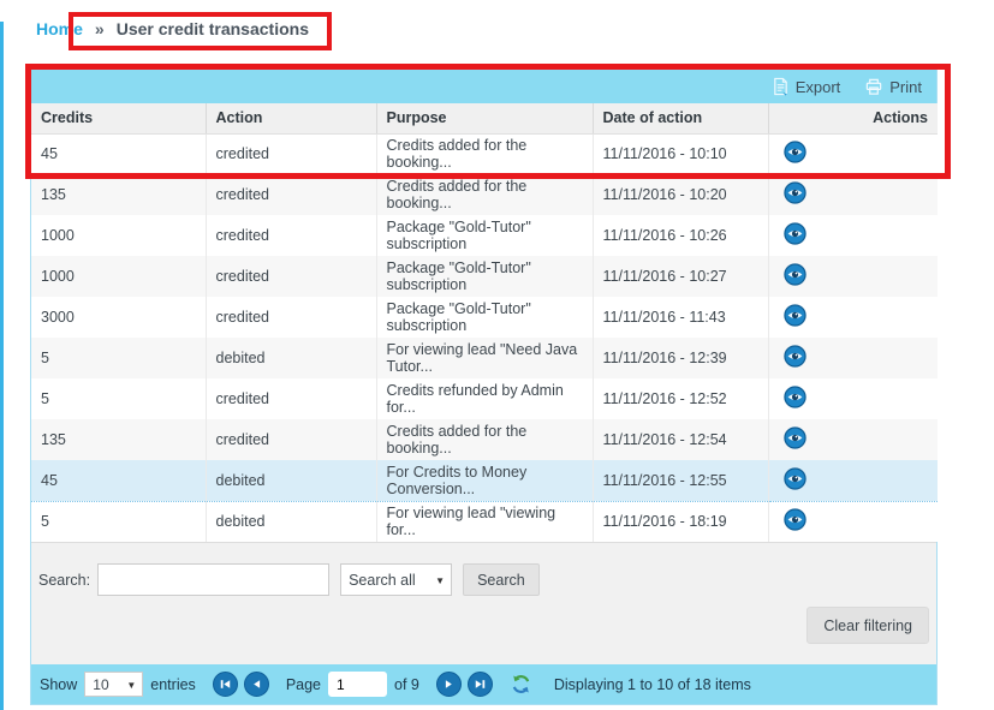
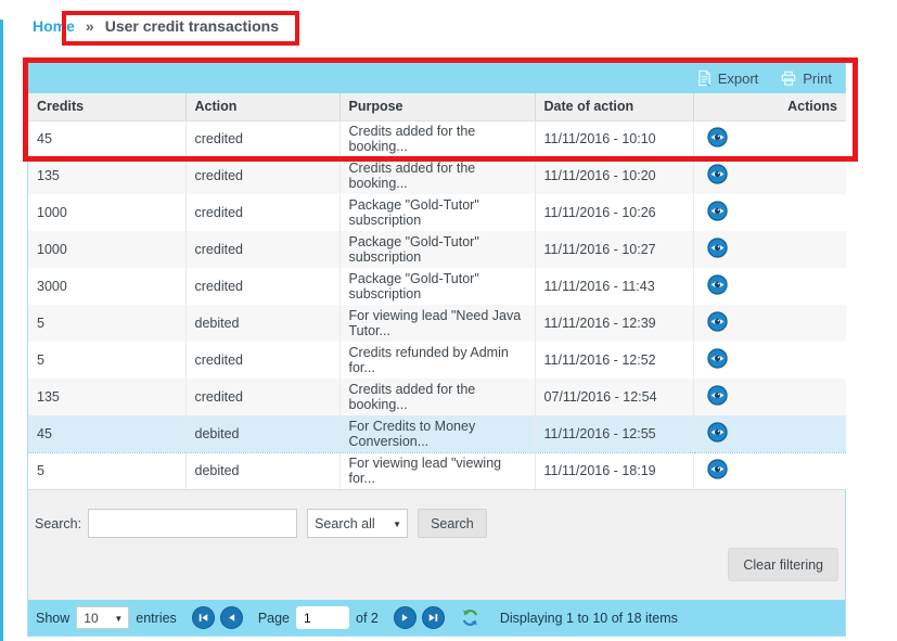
  Home » User credit transactions
  Export
  Print
  Credits	Action	Purpose	Date of action	Actions
  45	credited	Credits added for the booking...	11/11/2016 - 10:10
  135	credited	Credits added for the booking...	11/11/2016 - 10:20
  1000	credited	Package "Gold-Tutor" subscription	11/11/2016 - 10:26
  1000	credited	Package "Gold-Tutor" subscription	11/11/2016 - 10:27
  3000	credited	Package "Gold-Tutor" subscription	11/11/2016 - 11:43
  5	debited	For viewing lead "Need Java Tutor...	11/11/2016 - 12:39
  5	credited	Credits refunded by Admin for...	11/11/2016 - 12:52
- 135	credited	Credits added for the booking...	11/11/2016 - 12:54
+ 135	credited	Credits added for the booking...	07/11/2016 - 12:54
  45	debited	For Credits to Money Conversion...	11/11/2016 - 12:55
  5	debited	For viewing lead "viewing for...	11/11/2016 - 18:19
  Search:
  Search all
  ▼
  Search
  Clear filtering
  Show
  10
  ▼
  entries
  Page
  1
- of 9
+ of 2
  Displaying 1 to 10 of 18 items
